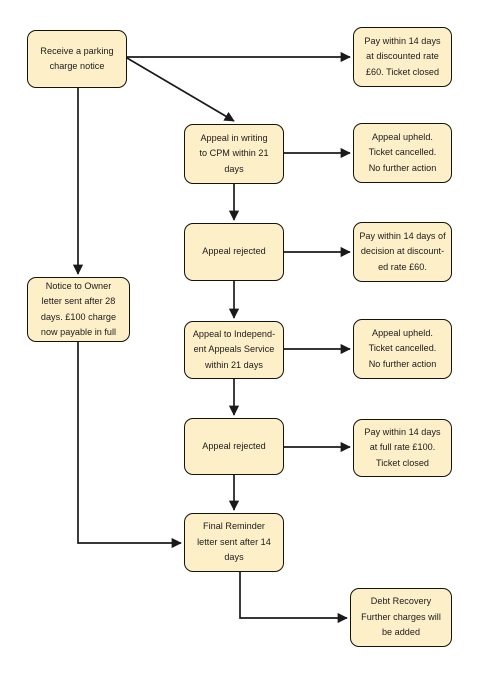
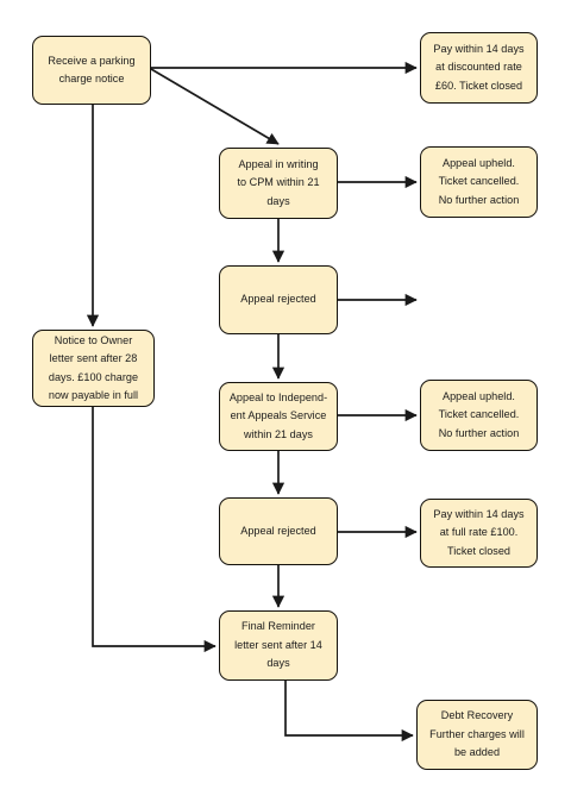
  Receive a parking
  charge notice
  Pay within 14 days
  at discounted rate
  £60. Ticket closed
  Appeal in writing
  to CPM within 21
  days
  Appeal upheld.
  Ticket cancelled.
  No further action
  Appeal rejected
- Pay within 14 days of
- decision at discount-
- ed rate £60.
  Notice to Owner
  letter sent after 28
  days. £100 charge
  now payable in full
  Appeal to Independ-
  ent Appeals Service
  within 21 days
  Appeal upheld.
  Ticket cancelled.
  No further action
  Appeal rejected
  Pay within 14 days
  at full rate £100.
  Ticket closed
  Final Reminder
  letter sent after 14
  days
  Debt Recovery
  Further charges will
  be added
